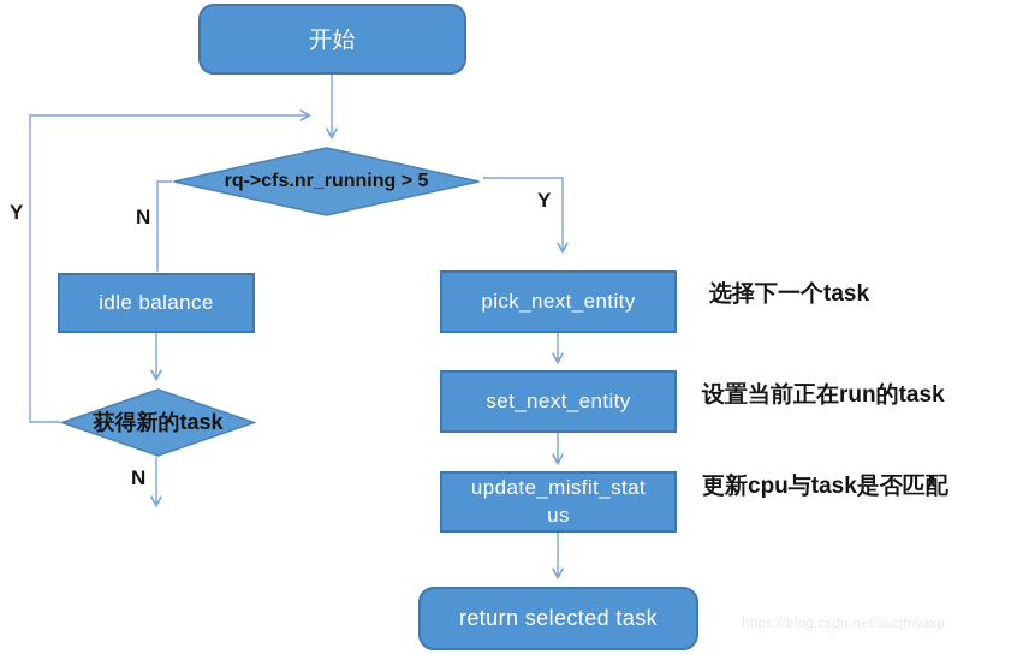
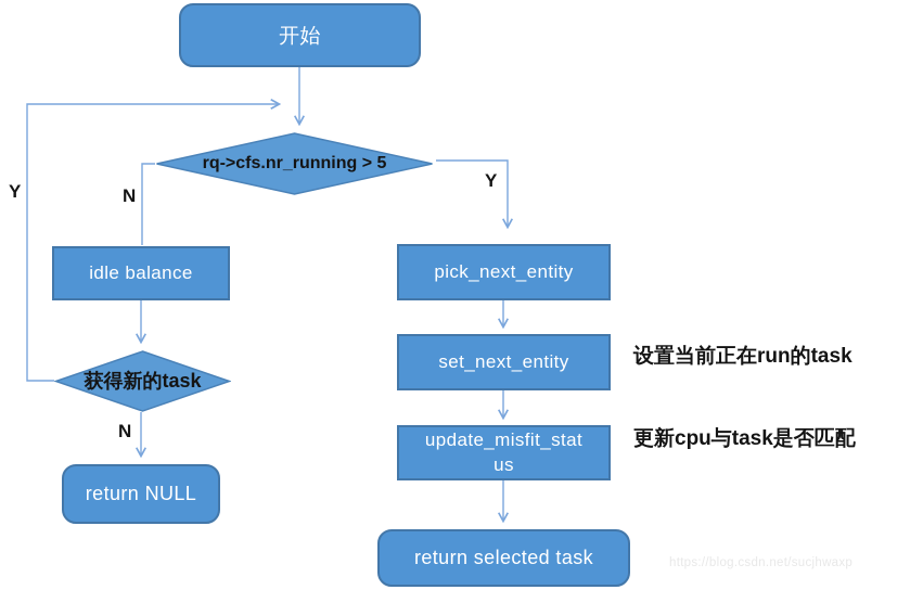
  开始
  rq->cfs.nr_running > 5
  idle balance
  获得新的task
+ return NULL
  pick_next_entity
  set_next_entity
  update_misfit_status
  return selected task
  Y
  N
  Y
  N
- 选择下一个task
  设置当前正在run的task
  更新cpu与task是否匹配
